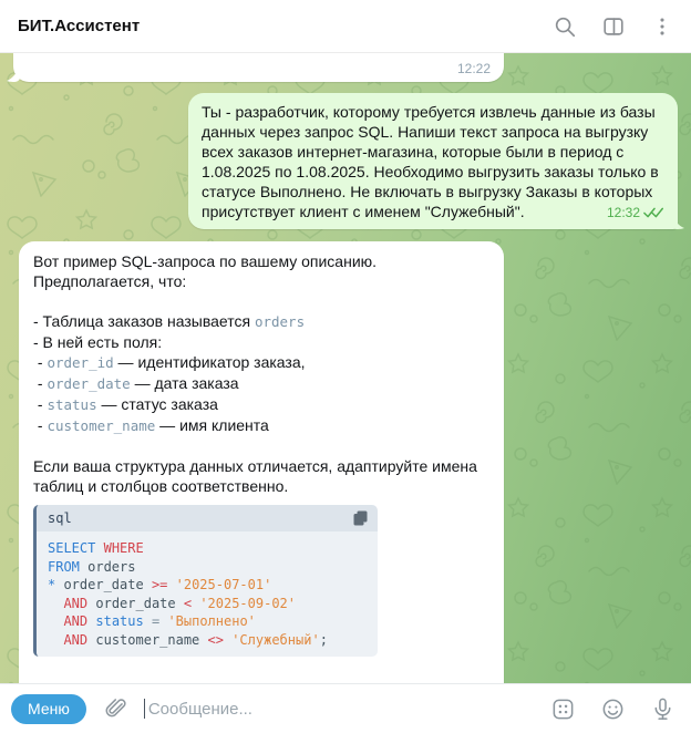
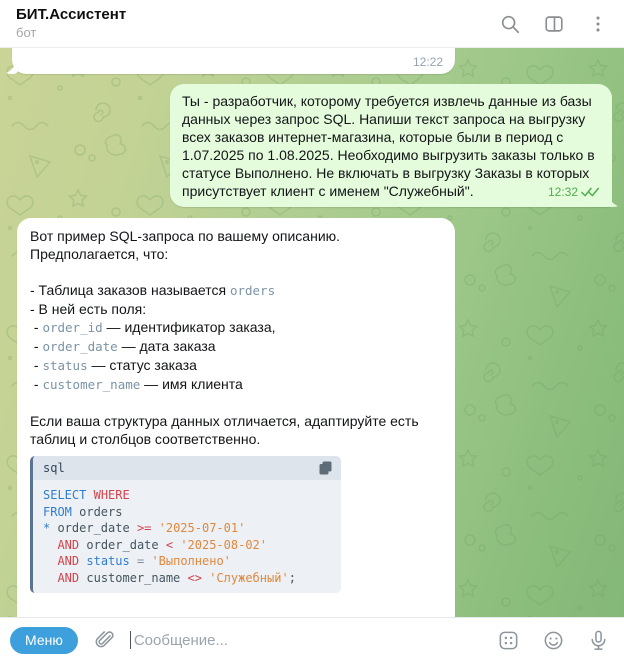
  БИТ.Ассистент
+ бот
  12:22
- Ты - разработчик, которому требуется извлечь данные из базы данных через запрос SQL. Напиши текст запроса на выгрузку всех заказов интернет-магазина, которые были в период с 1.08.2025 по 1.08.2025. Необходимо выгрузить заказы только в статусе Выполнено. Не включать в выгрузку Заказы в которых присутствует клиент с именем "Служебный".
+ Ты - разработчик, которому требуется извлечь данные из базы данных через запрос SQL. Напиши текст запроса на выгрузку всех заказов интернет-магазина, которые были в период с 1.07.2025 по 1.08.2025. Необходимо выгрузить заказы только в статусе Выполнено. Не включать в выгрузку Заказы в которых присутствует клиент с именем "Служебный".
  12:32
  Вот пример SQL-запроса по вашему описанию. Предполагается, что:
  - Таблица заказов называется orders
  - В ней есть поля:
  - order_id — идентификатор заказа,
  - order_date — дата заказа
  - status — статус заказа
  - customer_name — имя клиента
- Если ваша структура данных отличается, адаптируйте имена таблиц и столбцов соответственно.
+ Если ваша структура данных отличается, адаптируйте есть таблиц и столбцов соответственно.
  sql
  SELECT WHERE
  FROM orders
  * order_date >= '2025-07-01'
- AND order_date < '2025-09-02'
+ AND order_date < '2025-08-02'
  AND status = 'Выполнено'
  AND customer_name <> 'Служебный';
  Меню
  Сообщение...
